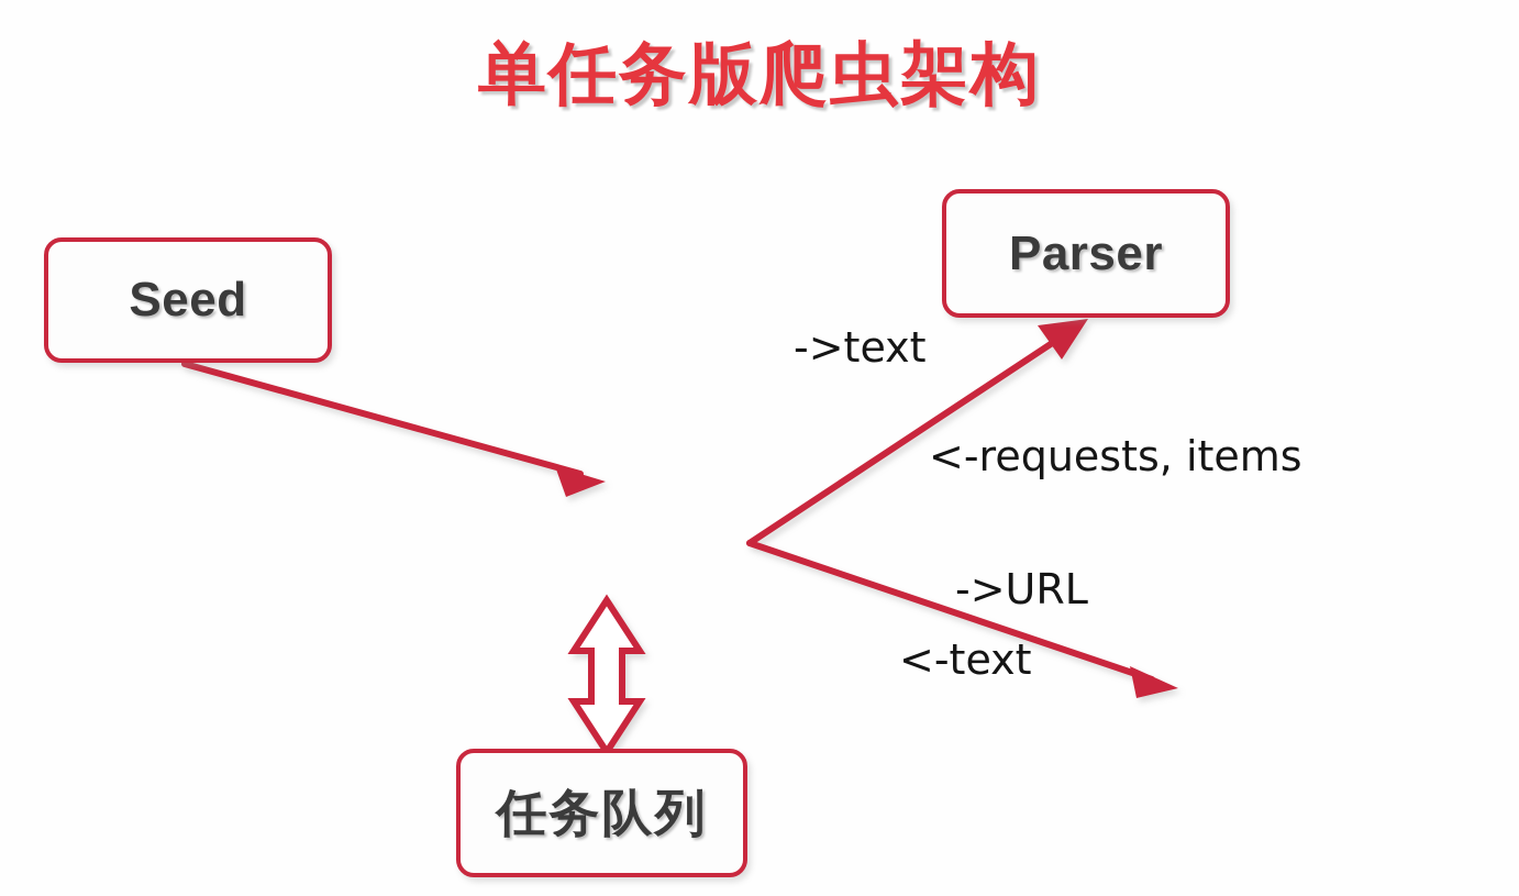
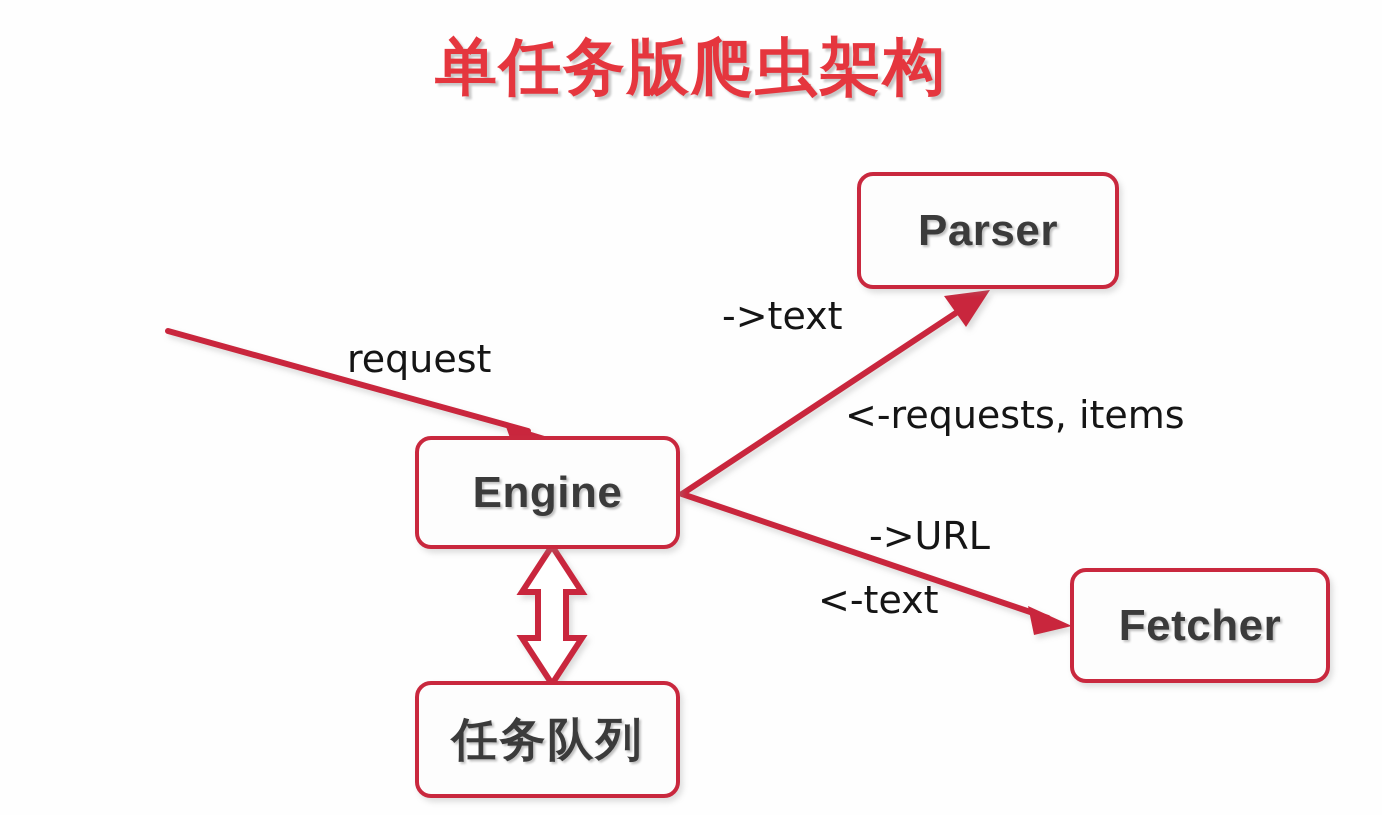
  单任务版爬虫架构
- Seed
  Parser
+ Engine
+ Fetcher
  任务队列
+ request
  ->text
  <-requests, items
  ->URL
  <-text
